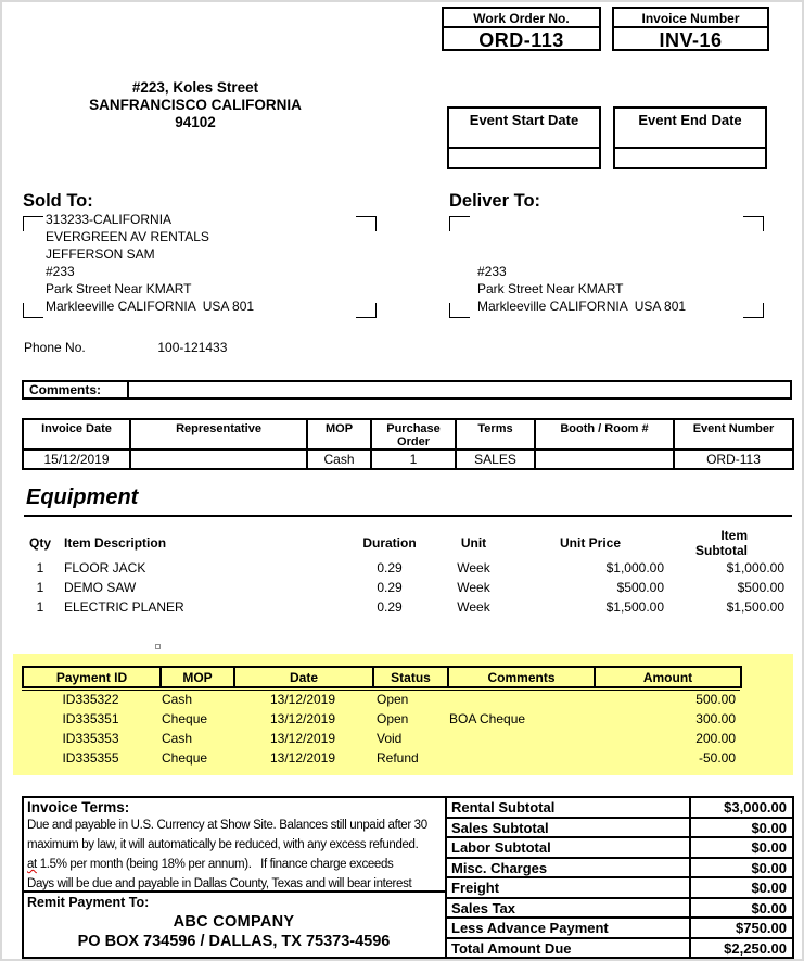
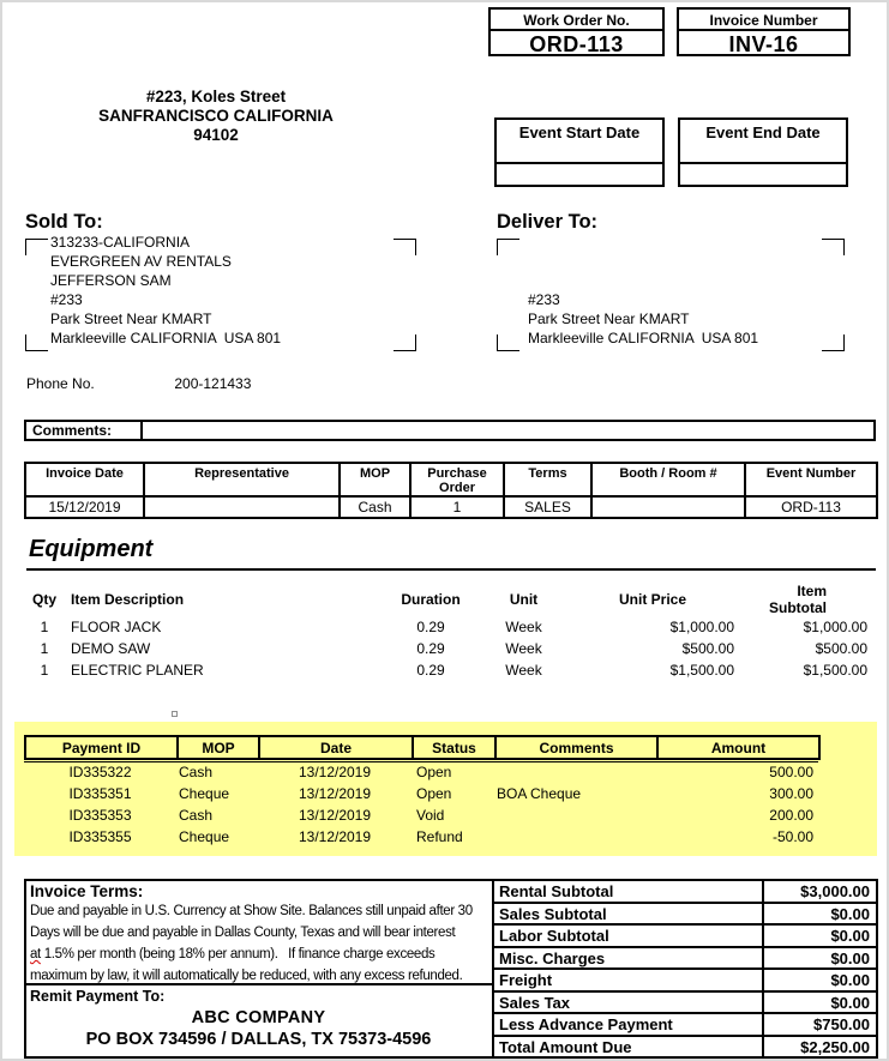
  Work Order No.
  ORD-113
  Invoice Number
  INV-16
  #223, Koles Street
  SANFRANCISCO CALIFORNIA
  94102
  Event Start Date
  Event End Date
  Sold To:
  313233-CALIFORNIA
  EVERGREEN AV RENTALS
  JEFFERSON SAM
  #233
  Park Street Near KMART
  Markleeville CALIFORNIA USA 801
  Deliver To:
  #233
  Park Street Near KMART
  Markleeville CALIFORNIA USA 801
- Phone No. 100-121433
+ Phone No. 200-121433
  Comments:
  Invoice Date	Representative	MOP	Purchase Order	Terms	Booth / Room #	Event Number
  15/12/2019		Cash	1	SALES		ORD-113
  Equipment
  Qty	Item Description	Duration	Unit	Unit Price	Item Subtotal
  1	FLOOR JACK	0.29	Week	$1,000.00	$1,000.00
  1	DEMO SAW	0.29	Week	$500.00	$500.00
  1	ELECTRIC PLANER	0.29	Week	$1,500.00	$1,500.00
  Payment ID	MOP	Date	Status	Comments	Amount
  ID335322	Cash	13/12/2019	Open		500.00
  ID335351	Cheque	13/12/2019	Open	BOA Cheque	300.00
  ID335353	Cash	13/12/2019	Void		200.00
  ID335355	Cheque	13/12/2019	Refund		-50.00
  Invoice Terms:
  Due and payable in U.S. Currency at Show Site. Balances still unpaid after 30
- maximum by law, it will automatically be reduced, with any excess refunded.
+ Days will be due and payable in Dallas County, Texas and will bear interest
  at 1.5% per month (being 18% per annum). If finance charge exceeds
- Days will be due and payable in Dallas County, Texas and will bear interest
+ maximum by law, it will automatically be reduced, with any excess refunded.
  Remit Payment To:
  ABC COMPANY
  PO BOX 734596 / DALLAS, TX 75373-4596
  Rental Subtotal
  $3,000.00
  Sales Subtotal
  $0.00
  Labor Subtotal
  $0.00
  Misc. Charges
  $0.00
  Freight
  $0.00
  Sales Tax
  $0.00
  Less Advance Payment
  $750.00
  Total Amount Due
  $2,250.00
